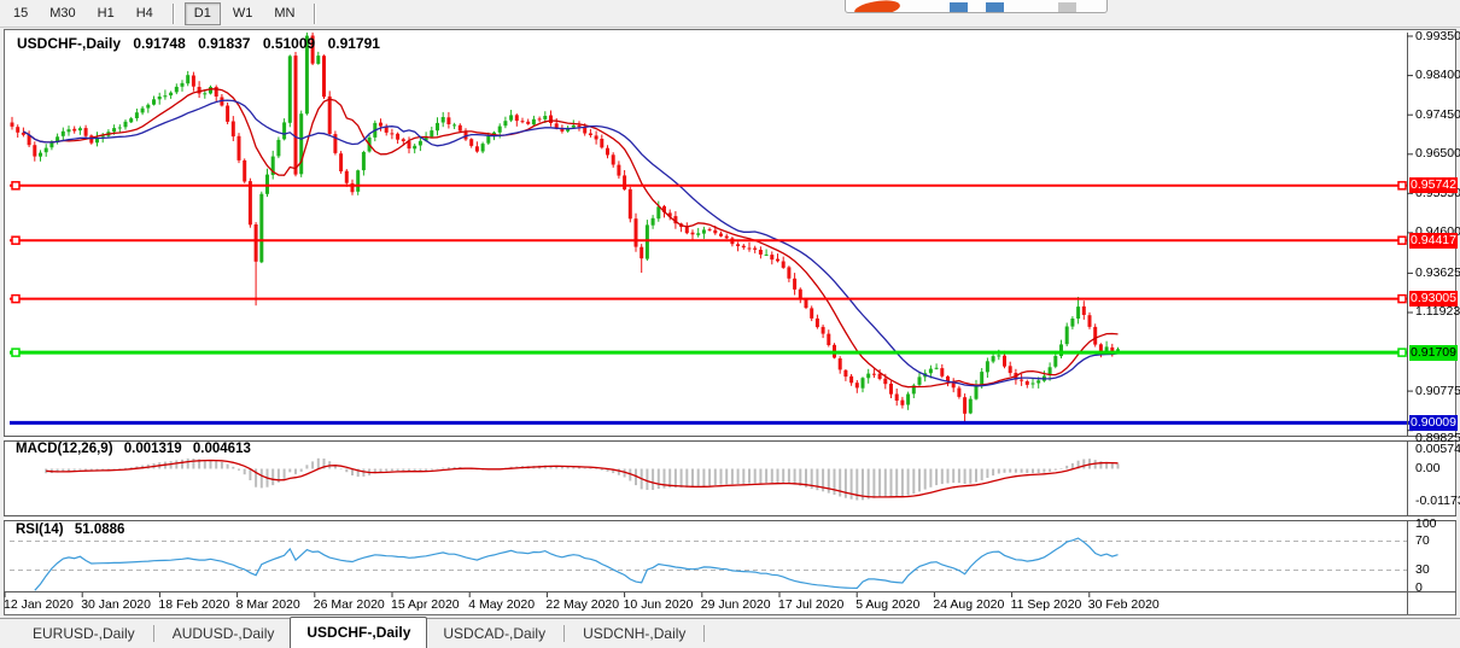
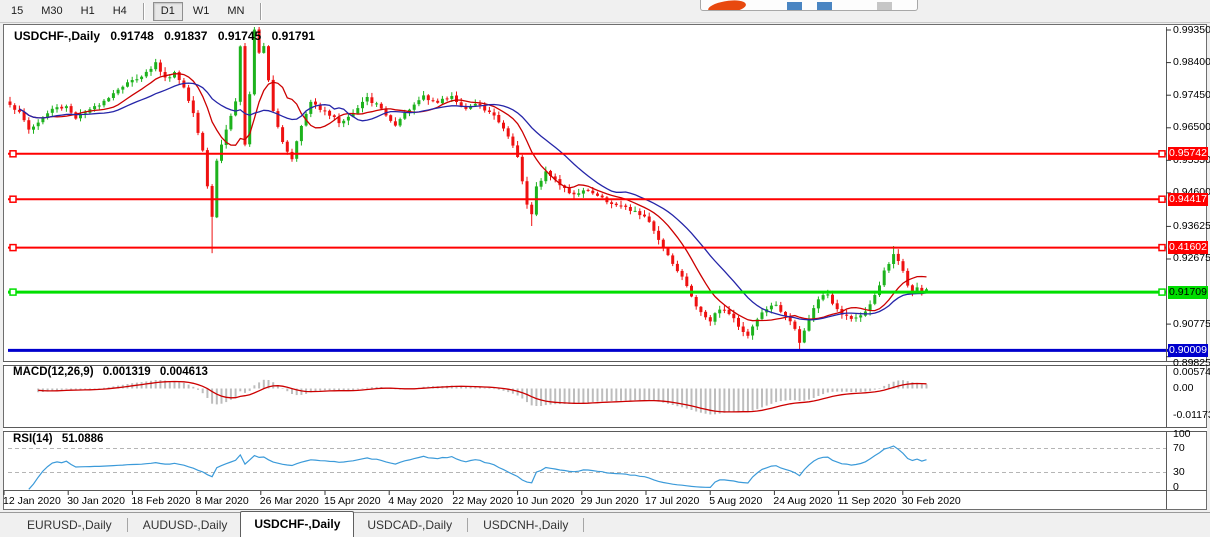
  15
  M30
  H1
  H4
  D1
  W1
  MN
- USDCHF-,Daily 0.91748 0.91837 0.51009 0.91791
+ USDCHF-,Daily 0.91748 0.91837 0.91745 0.91791
  MACD(12,26,9) 0.001319 0.004613
  RSI(14) 51.0886
  0.99350
  0.98400
  0.97450
  0.96500
  0.93625
- 1.11923
+ 0.92675
  0.90775
  0.89825
  0.95742
  0.94417
- 0.93005
+ 0.41602
  0.91709
  0.90009
  0.00574
  0.00
  -0.0117
  100
  70
  30
  0
  12 Jan 2020
  30 Jan 2020
  18 Feb 2020
  8 Mar 2020
  26 Mar 2020
  15 Apr 2020
  4 May 2020
  22 May 2020
  10 Jun 2020
  29 Jun 2020
  17 Jul 2020
  5 Aug 2020
  24 Aug 2020
  11 Sep 2020
  30 Feb 2020
  EURUSD-,Daily
  AUDUSD-,Daily
  USDCHF-,Daily
  USDCAD-,Daily
  USDCNH-,Daily
